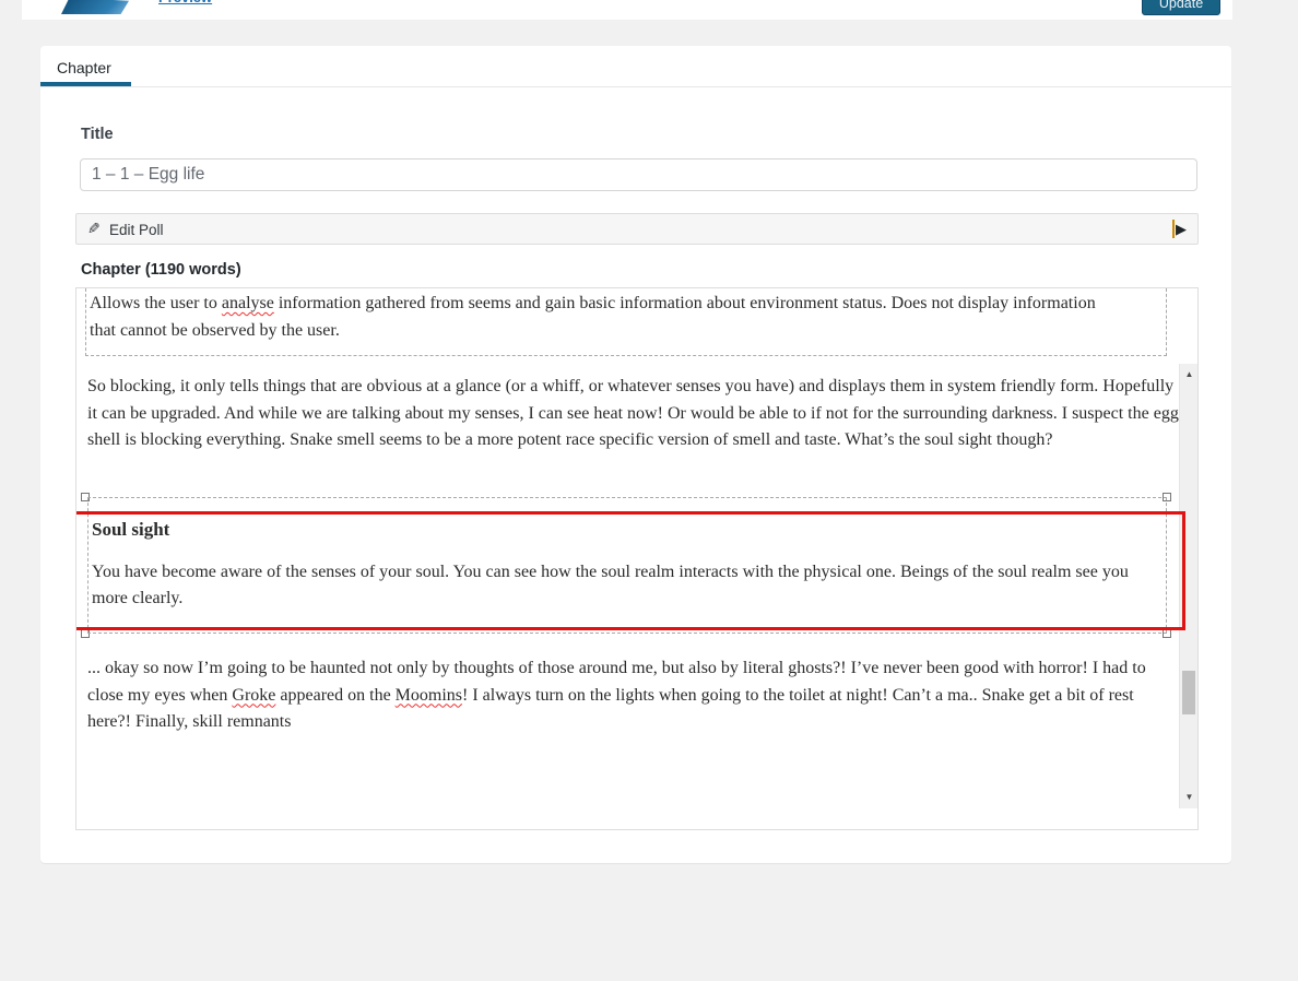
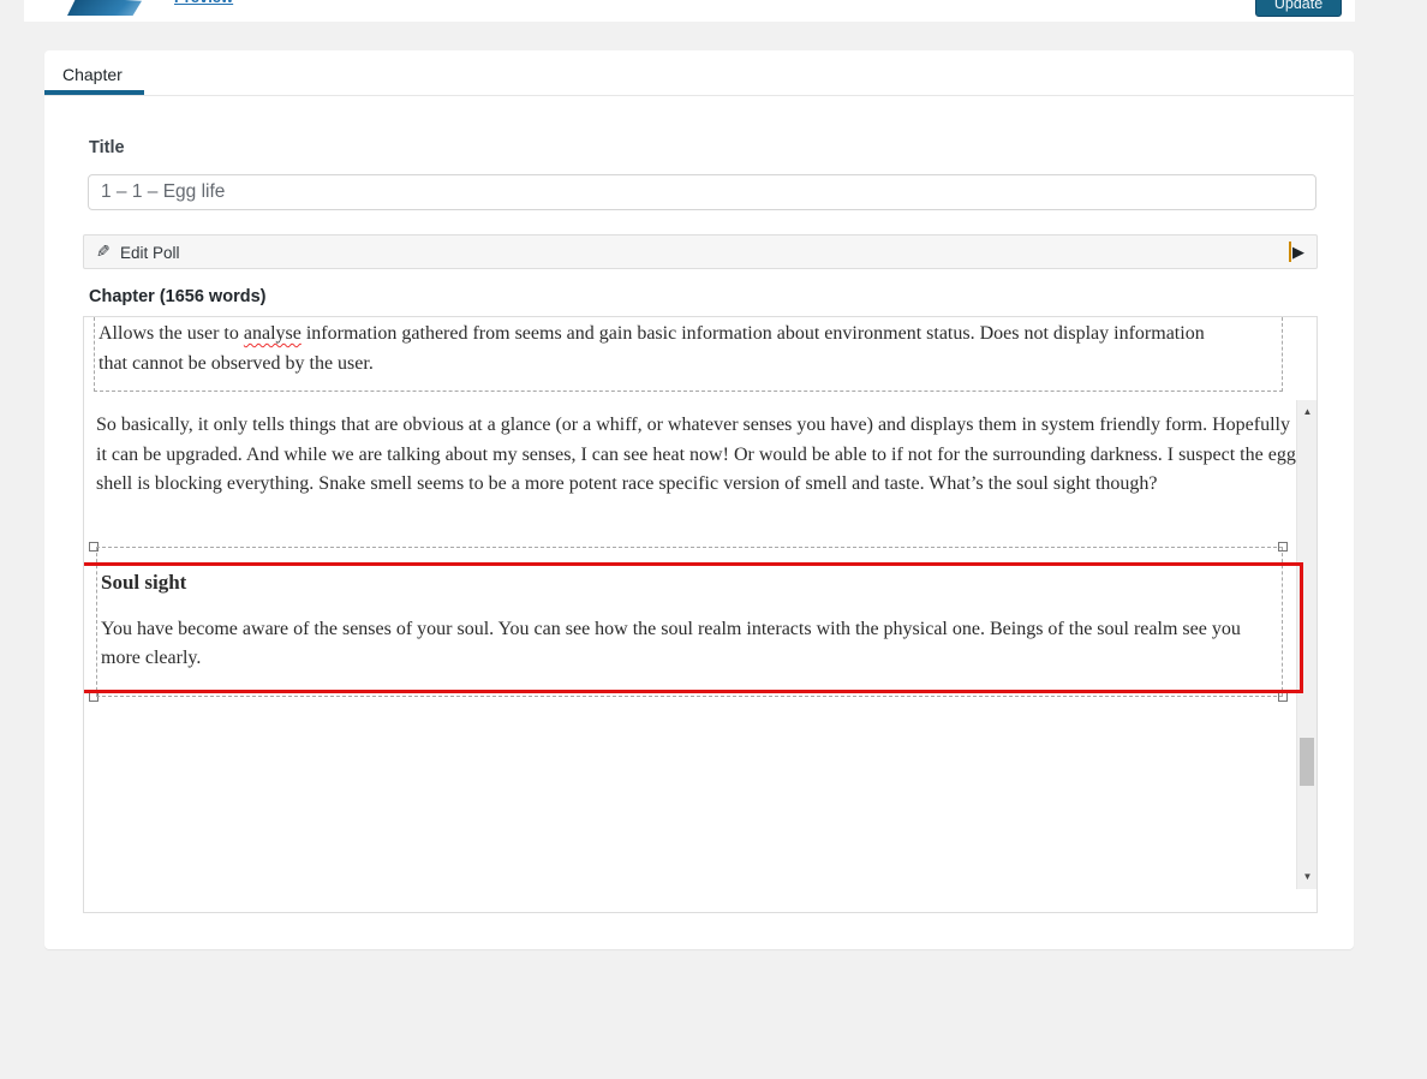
  Update
  Chapter
  Title
  1 – 1 – Egg life
  Edit Poll
  ▶
- Chapter (1190 words)
+ Chapter (1656 words)
  Allows the user to analyse information gathered from seems and gain basic information about environment status. Does not display information that cannot be observed by the user.
- So blocking, it only tells things that are obvious at a glance (or a whiff, or whatever senses you have) and displays them in system friendly form. Hopefully it can be upgraded. And while we are talking about my senses, I can see heat now! Or would be able to if not for the surrounding darkness. I suspect the egg shell is blocking everything. Snake smell seems to be a more potent race specific version of smell and taste. What’s the soul sight though?
+ So basically, it only tells things that are obvious at a glance (or a whiff, or whatever senses you have) and displays them in system friendly form. Hopefully it can be upgraded. And while we are talking about my senses, I can see heat now! Or would be able to if not for the surrounding darkness. I suspect the egg shell is blocking everything. Snake smell seems to be a more potent race specific version of smell and taste. What’s the soul sight though?
  Soul sight
  You have become aware of the senses of your soul. You can see how the soul realm interacts with the physical one. Beings of the soul realm see you more clearly.
- ... okay so now I’m going to be haunted not only by thoughts of those around me, but also by literal ghosts?! I’ve never been good with horror! I had to close my eyes when Groke appeared on the Moomins! I always turn on the lights when going to the toilet at night! Can’t a ma.. Snake get a bit of rest here?! Finally, skill remnants
  ▲
  ▼
